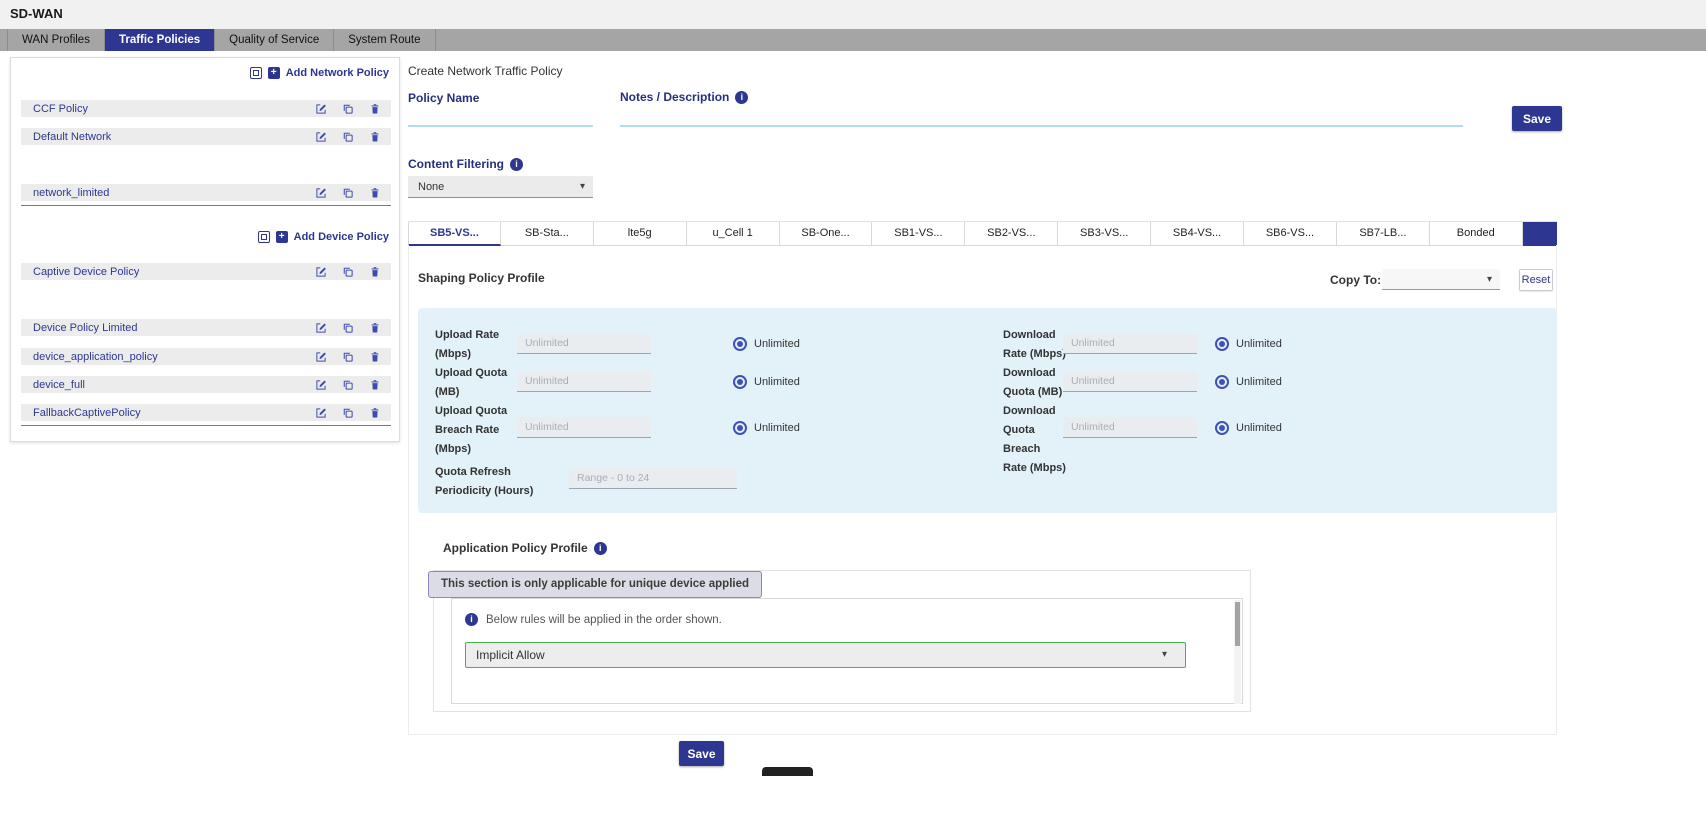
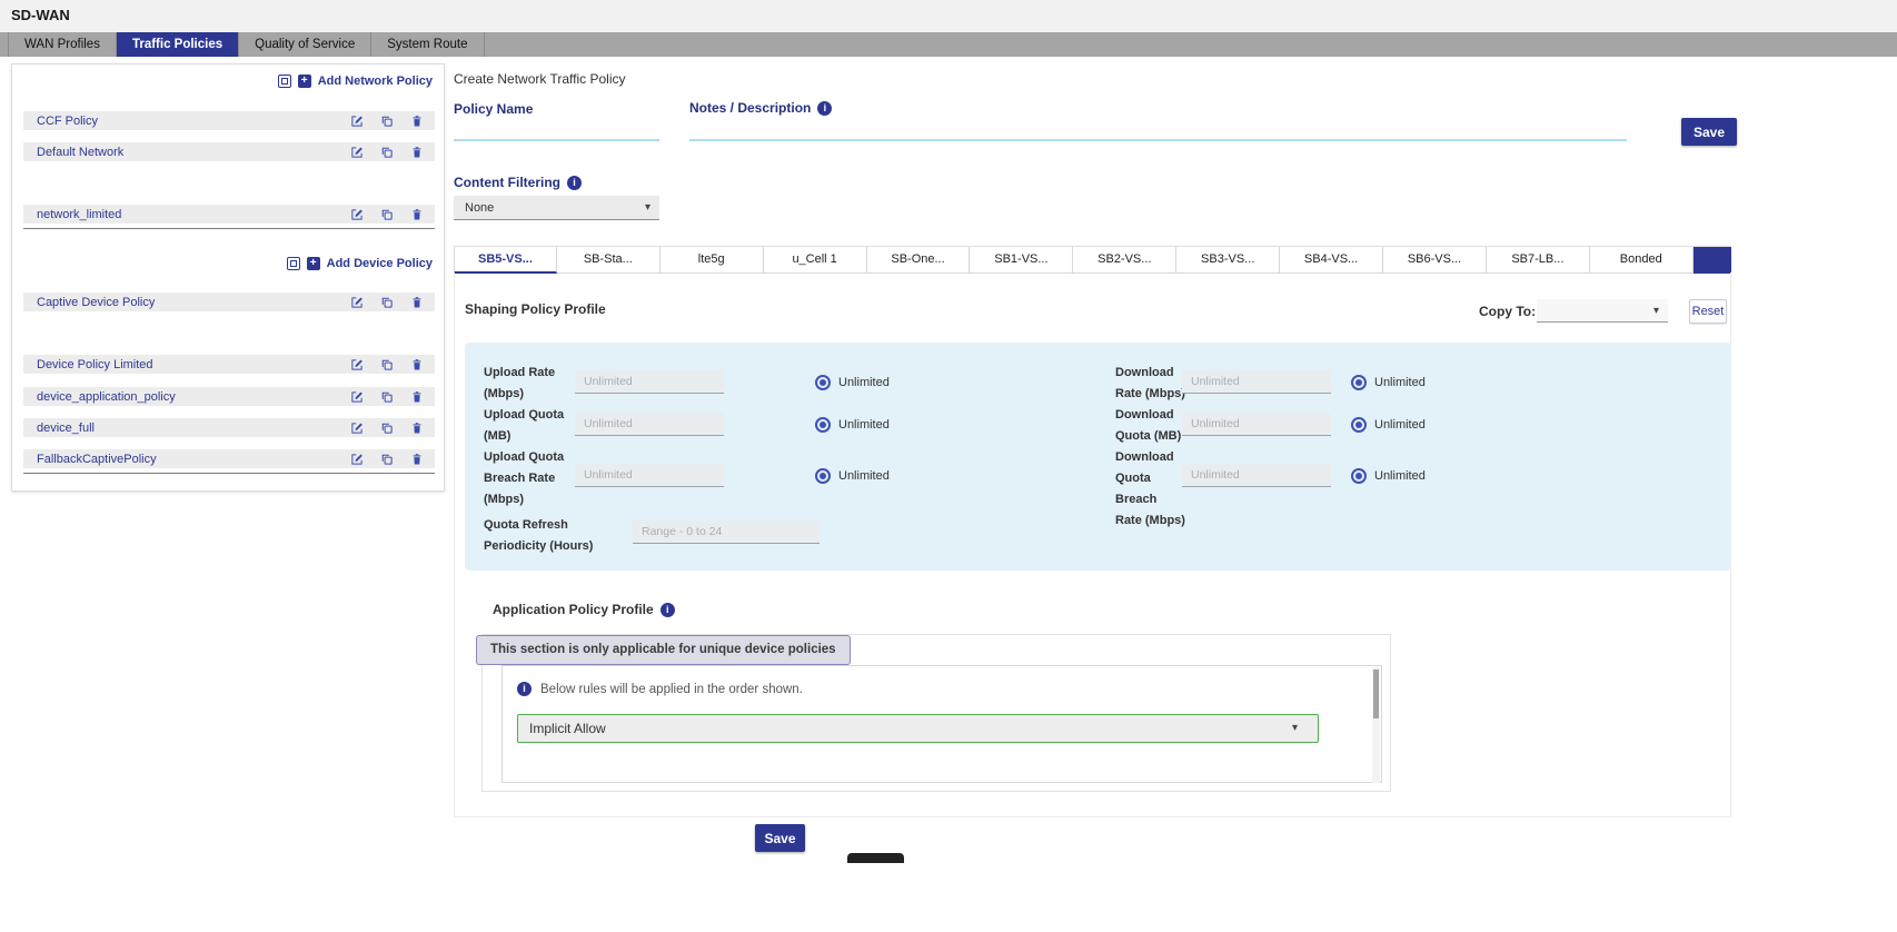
  SD-WAN
  WAN Profiles
  Traffic Policies
  Quality of Service
  System Route
  Add Network Policy
  CCF Policy
  Default Network
  network_limited
  Add Device Policy
  Captive Device Policy
  Device Policy Limited
  device_application_policy
  device_full
  FallbackCaptivePolicy
  Create Network Traffic Policy
  Policy Name
  Notes / Description
  Save
  Content Filtering
  None
  ▾
  SB5-VS...
  SB-Sta...
  lte5g
  u_Cell 1
  SB-One...
  SB1-VS...
  SB2-VS...
  SB3-VS...
  SB4-VS...
  SB6-VS...
  SB7-LB...
  Bonded
  Shaping Policy Profile
  Copy To:
  ▾
  Reset
  Upload Rate (Mbps)
  Unlimited
  Unlimited
  Download Rate (Mbps)
  Unlimited
  Unlimited
  Upload Quota (MB)
  Unlimited
  Unlimited
  Download Quota (MB)
  Unlimited
  Unlimited
  Upload Quota Breach Rate (Mbps)
  Unlimited
  Unlimited
  Download Quota Breach Rate (Mbps)
  Unlimited
  Unlimited
  Quota Refresh Periodicity (Hours)
  Range - 0 to 24
  Application Policy Profile
- This section is only applicable for unique device applied
+ This section is only applicable for unique device policies
  Below rules will be applied in the order shown.
  Implicit Allow
  ▾
  Save
